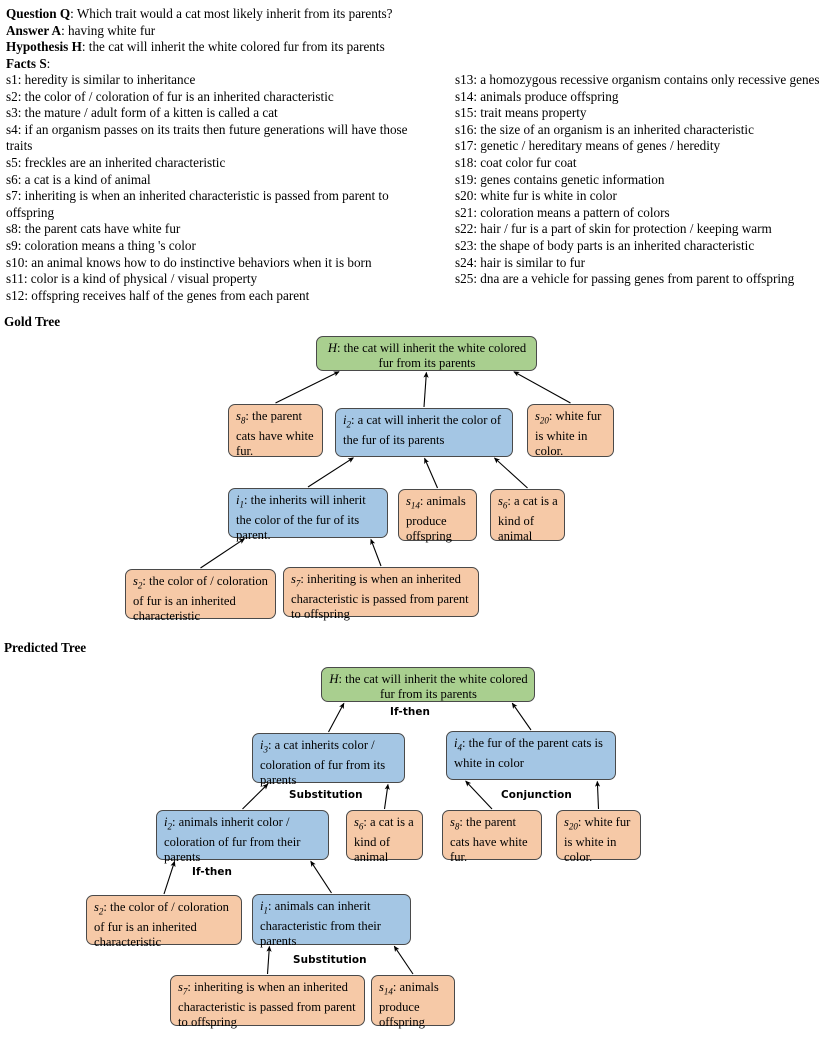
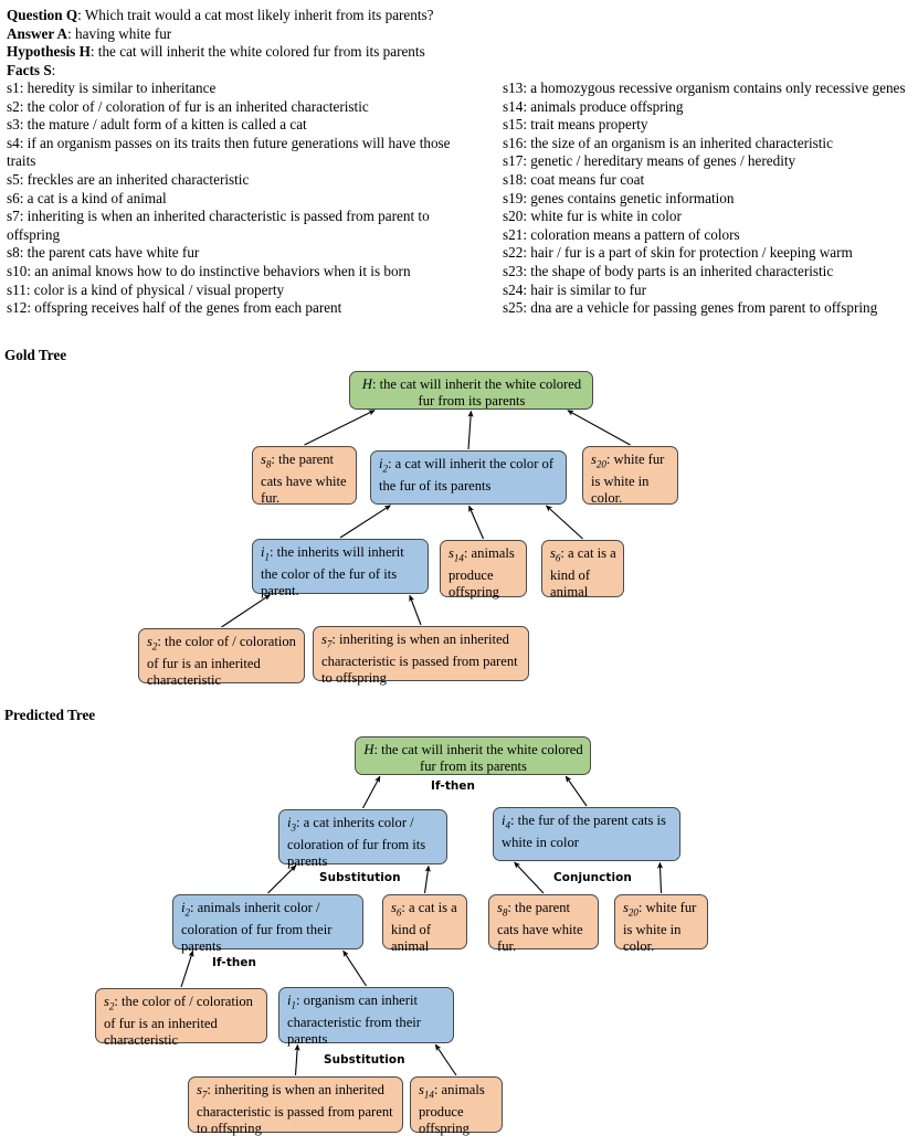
  Question Q: Which trait would a cat most likely inherit from its parents?
  Answer A: having white fur
  Hypothesis H: the cat will inherit the white colored fur from its parents
  Facts S:
  s1: heredity is similar to inheritance
  s2: the color of / coloration of fur is an inherited characteristic
  s3: the mature / adult form of a kitten is called a cat
  s4: if an organism passes on its traits then future generations will have those traits
  s5: freckles are an inherited characteristic
  s6: a cat is a kind of animal
  s7: inheriting is when an inherited characteristic is passed from parent to offspring
  s8: the parent cats have white fur
- s9: coloration means a thing 's color
  s10: an animal knows how to do instinctive behaviors when it is born
  s11: color is a kind of physical / visual property
  s12: offspring receives half of the genes from each parent
  s13: a homozygous recessive organism contains only recessive genes
  s14: animals produce offspring
  s15: trait means property
  s16: the size of an organism is an inherited characteristic
  s17: genetic / hereditary means of genes / heredity
- s18: coat color fur coat
+ s18: coat means fur coat
  s19: genes contains genetic information
  s20: white fur is white in color
  s21: coloration means a pattern of colors
  s22: hair / fur is a part of skin for protection / keeping warm
  s23: the shape of body parts is an inherited characteristic
  s24: hair is similar to fur
  s25: dna are a vehicle for passing genes from parent to offspring
  Gold Tree
  H: the cat will inherit the white colored fur from its parents
  s8: the parent cats have white fur.
  i2: a cat will inherit the color of the fur of its parents
  s20: white fur is white in color.
  i1: the inherits will inherit the color of the fur of its parent.
  s14: animals produce offspring
  s6: a cat is a kind of animal
  s2: the color of / coloration of fur is an inherited characteristic
  s7: inheriting is when an inherited characteristic is passed from parent to offspring
  Predicted Tree
  H: the cat will inherit the white colored fur from its parents
  i3: a cat inherits color / coloration of fur from its parents
  i4: the fur of the parent cats is white in color
  i2: animals inherit color / coloration of fur from their parents
  s6: a cat is a kind of animal
  s8: the parent cats have white fur.
  s20: white fur is white in color.
  s2: the color of / coloration of fur is an inherited characteristic
- i1: animals can inherit characteristic from their parents
+ i1: organism can inherit characteristic from their parents
  s7: inheriting is when an inherited characteristic is passed from parent to offspring
  s14: animals produce offspring
  If-then
  Substitution
  Conjunction
  If-then
  Substitution
